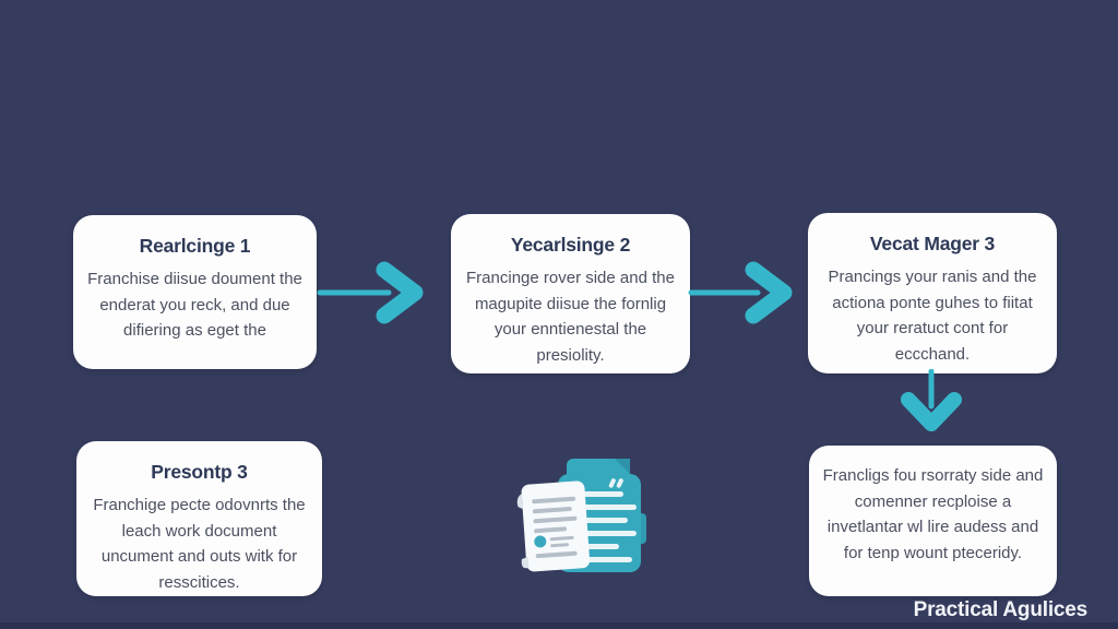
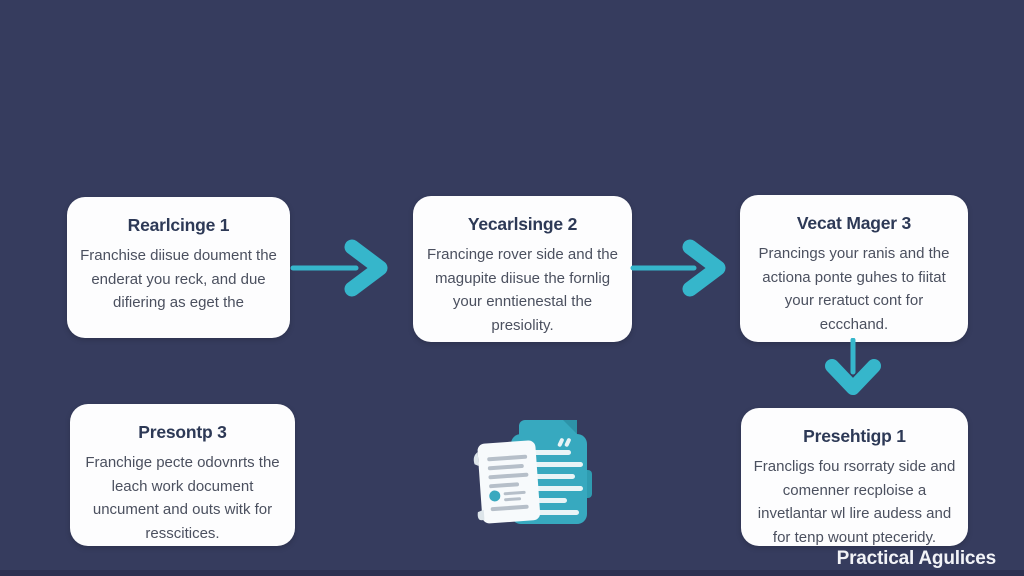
  Rearlcinge 1
  Franchise diisue doument the enderat you reck, and due difiering as eget the
  Yecarlsinge 2
  Francinge rover side and the magupite diisue the fornlig your enntienestal the presiolity.
  Vecat Mager 3
  Prancings your ranis and the actiona ponte guhes to fiitat your reratuct cont for eccchand.
  Presontp 3
  Franchige pecte odovnrts the leach work document uncument and outs witk for resscitices.
+ Presehtigp 1
  Francligs fou rsorraty side and comenner recploise a invetlantar wl lire audess and for tenp wount pteceridy.
  Practical Agulices
